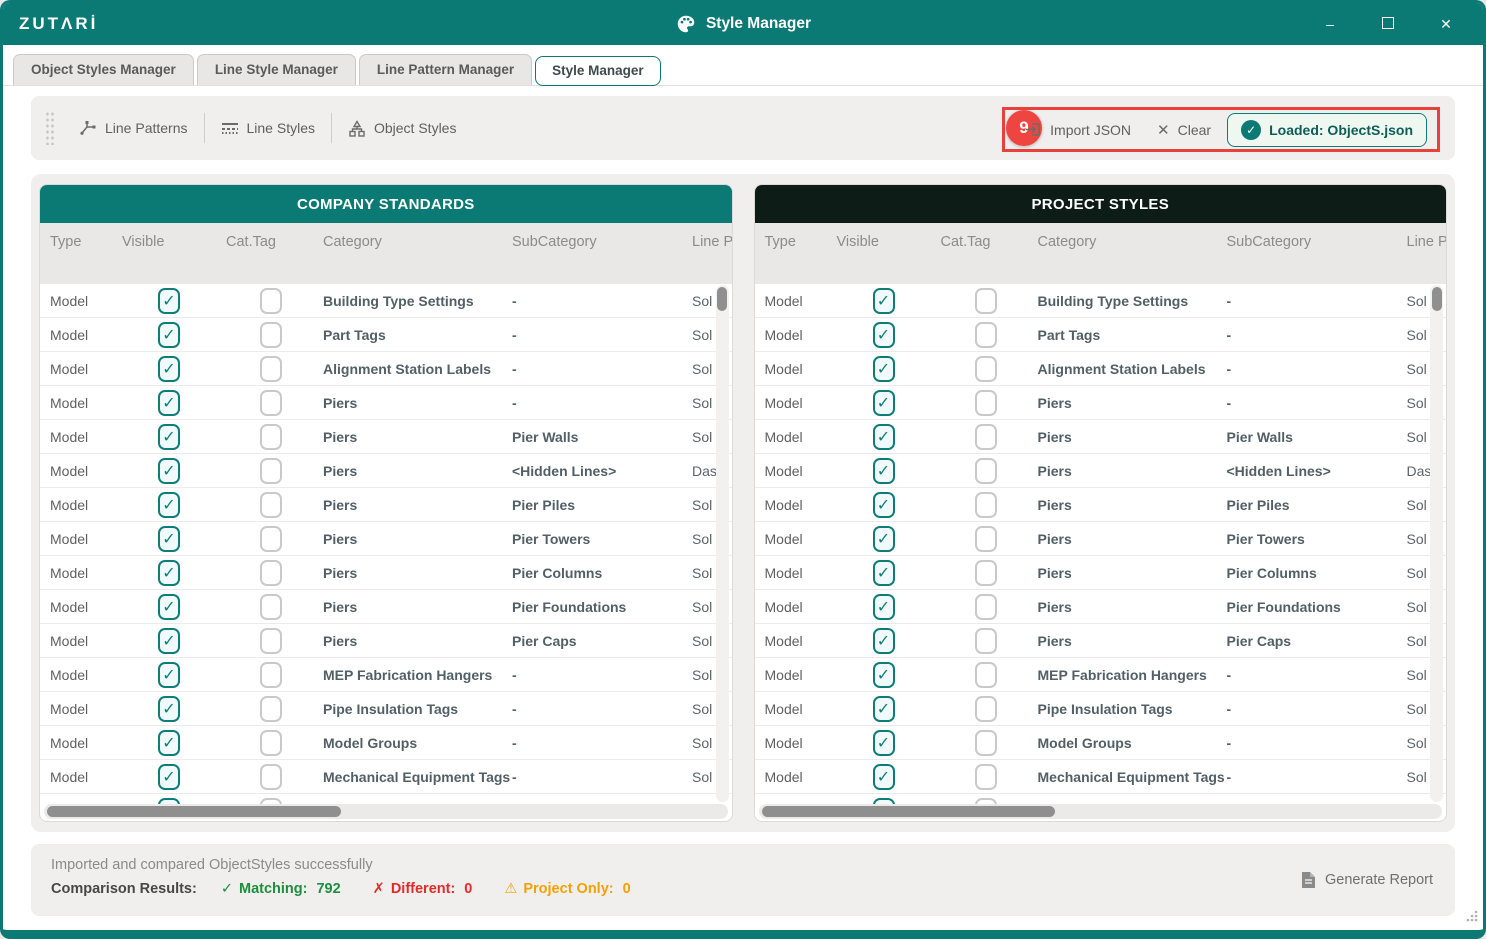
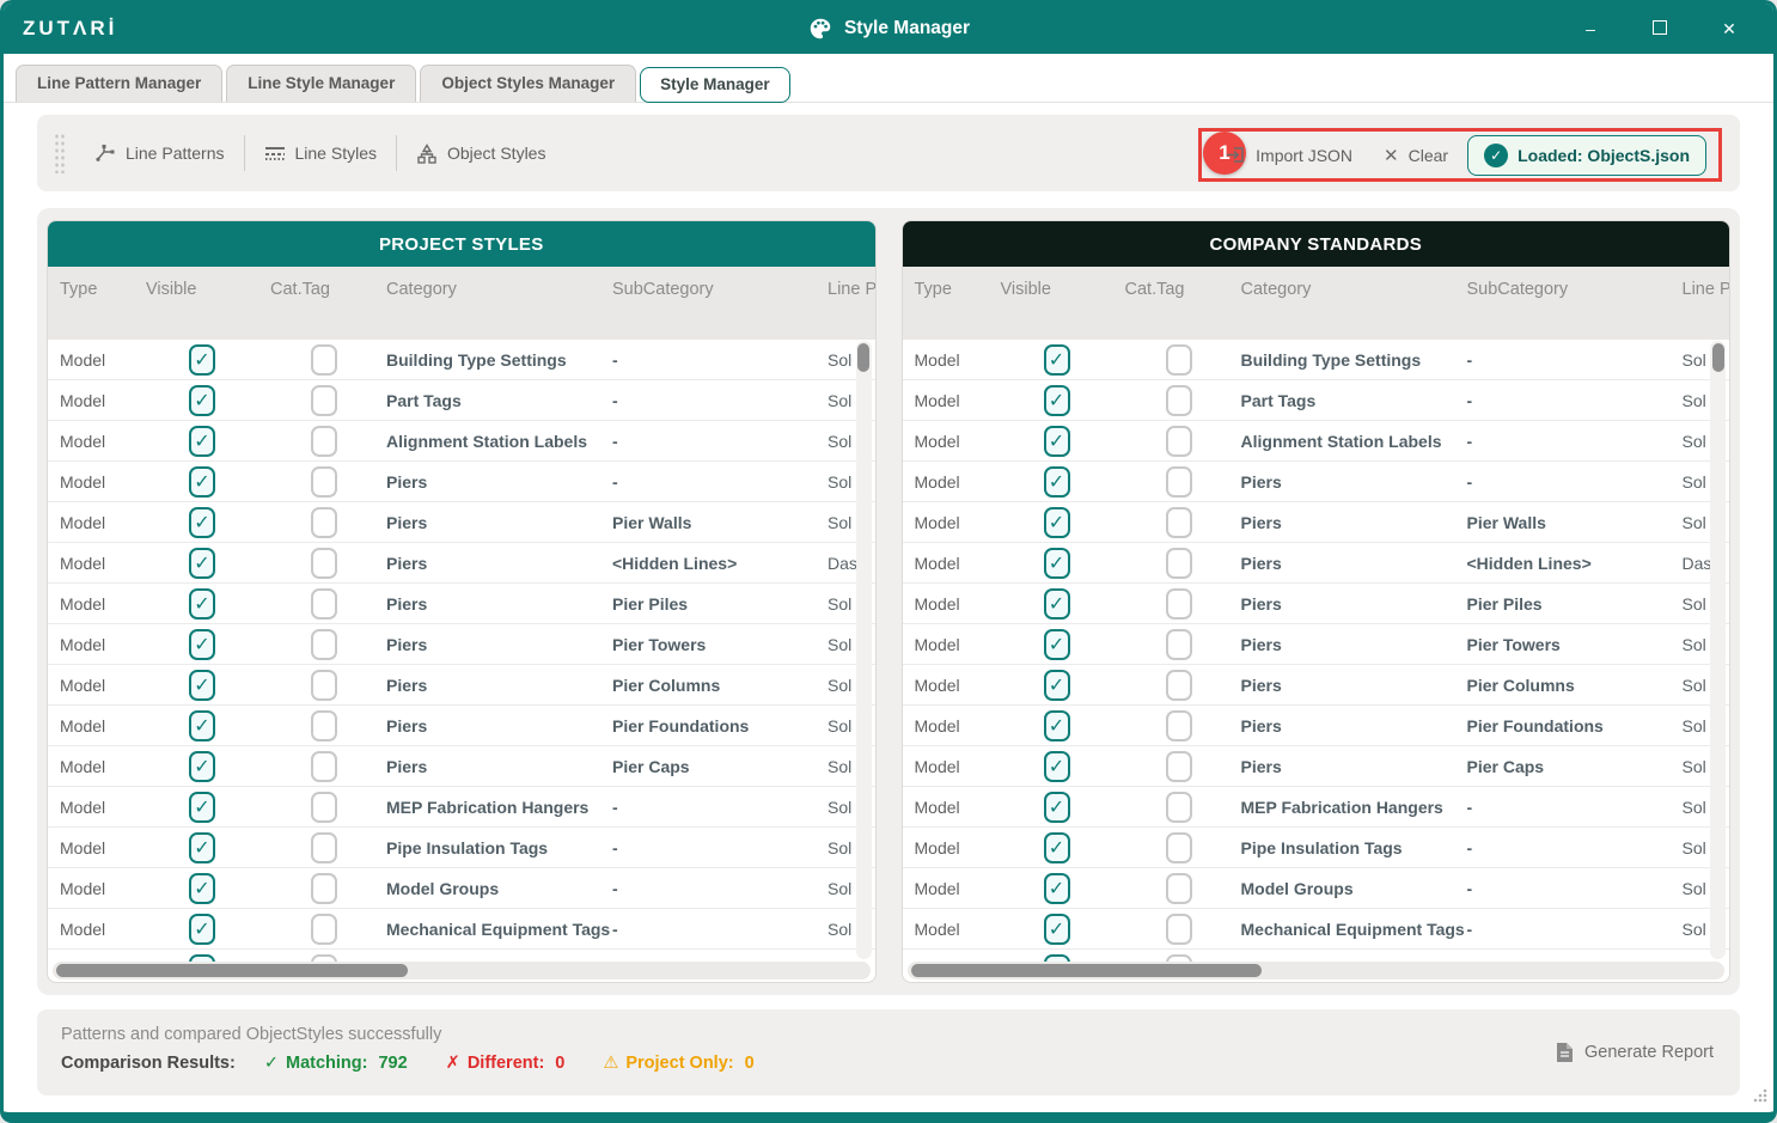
  ZUTΛRİ
  Style Manager
  –
  ✕
- Object Styles Manager
+ Line Pattern Manager
  Line Style Manager
- Line Pattern Manager
+ Object Styles Manager
  Style Manager
  Line Patterns
  Line Styles
  Object Styles
- 9
+ 1
  Import JSON
  ✕
  Clear
  ✓
  Loaded: ObjectS.json
- COMPANY STANDARDS
+ PROJECT STYLES
  Type
  Visible
  Cat.Tag
  Category
  SubCategory
  Line P
  Model
  ✓
  Building Type Settings
  -
  Sol
  Model
  ✓
  Part Tags
  -
  Sol
  Model
  ✓
  Alignment Station Labels
  -
  Sol
  Model
  ✓
  Piers
  -
  Sol
  Model
  ✓
  Piers
  Pier Walls
  Sol
  Model
  ✓
  Piers
  <Hidden Lines>
  Das
  Model
  ✓
  Piers
  Pier Piles
  Sol
  Model
  ✓
  Piers
  Pier Towers
  Sol
  Model
  ✓
  Piers
  Pier Columns
  Sol
  Model
  ✓
  Piers
  Pier Foundations
  Sol
  Model
  ✓
  Piers
  Pier Caps
  Sol
  Model
  ✓
  MEP Fabrication Hangers
  -
  Sol
  Model
  ✓
  Pipe Insulation Tags
  -
  Sol
  Model
  ✓
  Model Groups
  -
  Sol
  Model
  ✓
  Mechanical Equipment Tags
  -
  Sol
- PROJECT STYLES
+ COMPANY STANDARDS
  Type
  Visible
  Cat.Tag
  Category
  SubCategory
  Line P
  Model
  ✓
  Building Type Settings
  -
  Sol
  Model
  ✓
  Part Tags
  -
  Sol
  Model
  ✓
  Alignment Station Labels
  -
  Sol
  Model
  ✓
  Piers
  -
  Sol
  Model
  ✓
  Piers
  Pier Walls
  Sol
  Model
  ✓
  Piers
  <Hidden Lines>
  Das
  Model
  ✓
  Piers
  Pier Piles
  Sol
  Model
  ✓
  Piers
  Pier Towers
  Sol
  Model
  ✓
  Piers
  Pier Columns
  Sol
  Model
  ✓
  Piers
  Pier Foundations
  Sol
  Model
  ✓
  Piers
  Pier Caps
  Sol
  Model
  ✓
  MEP Fabrication Hangers
  -
  Sol
  Model
  ✓
  Pipe Insulation Tags
  -
  Sol
  Model
  ✓
  Model Groups
  -
  Sol
  Model
  ✓
  Mechanical Equipment Tags
  -
  Sol
- Imported and compared ObjectStyles successfully
+ Patterns and compared ObjectStyles successfully
  Comparison Results:
  ✓
  Matching:
  792
  ✗
  Different:
  0
  ⚠
  Project Only:
  0
  Generate Report
